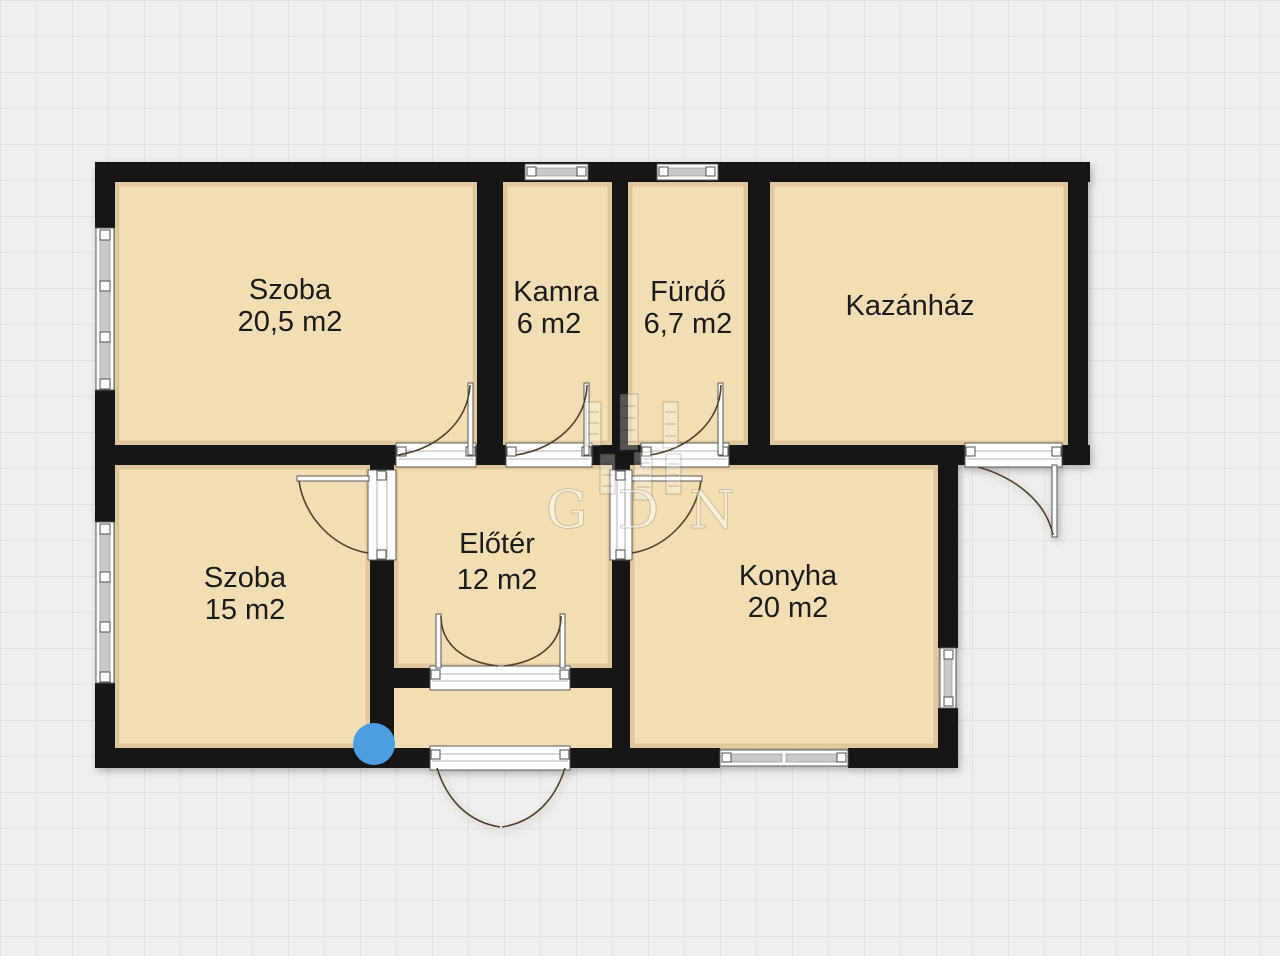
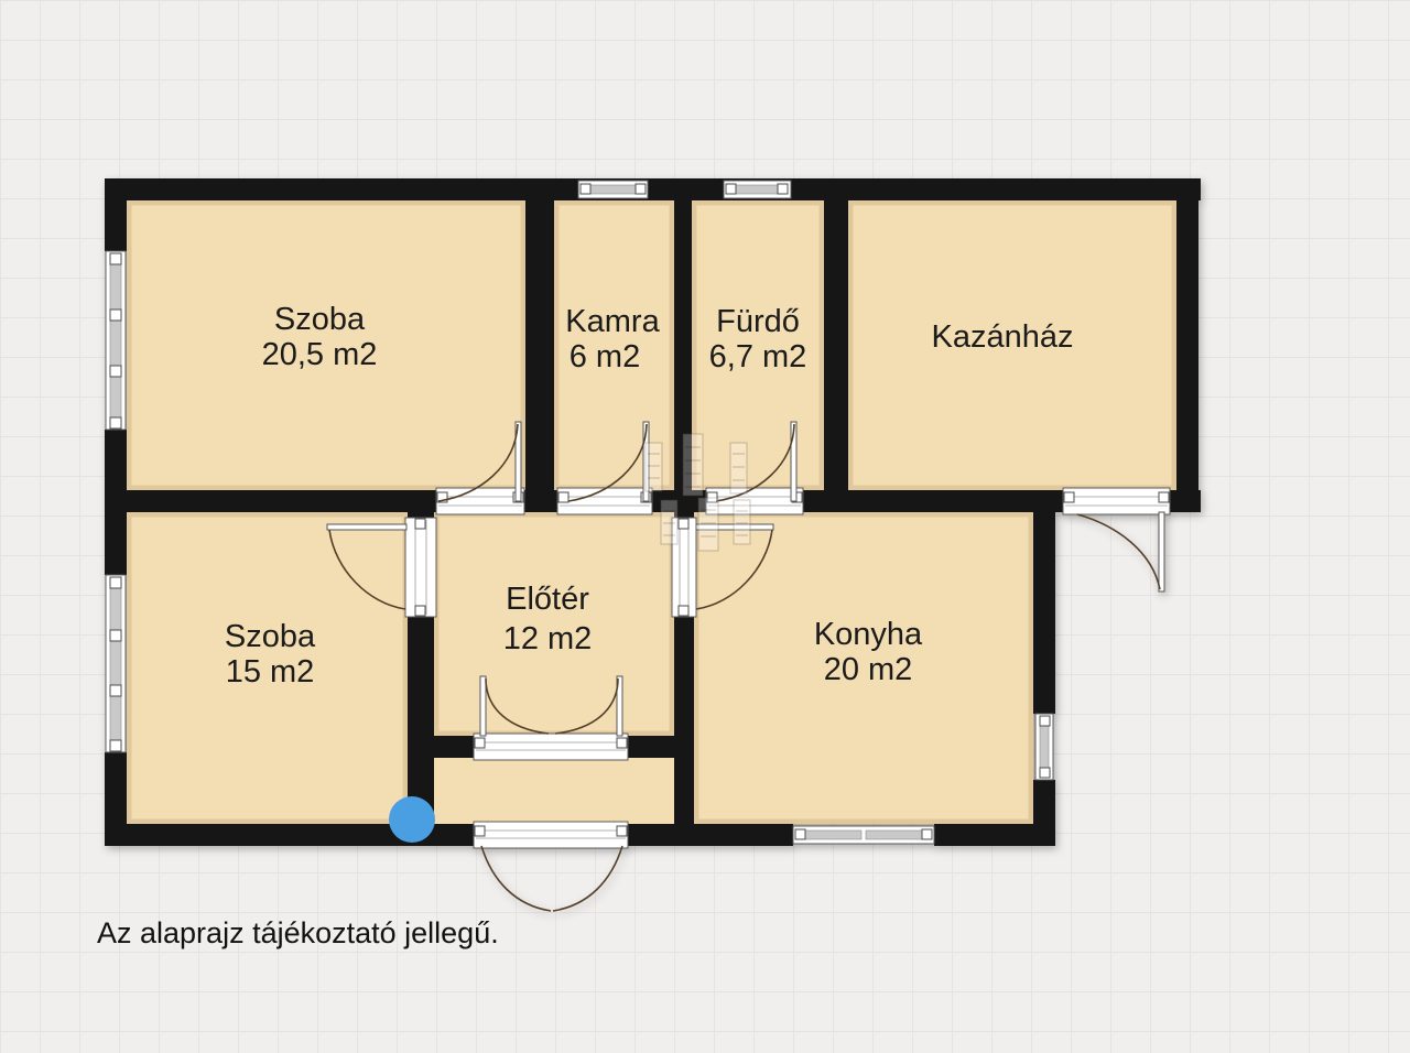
- GDN
  Szoba
  20,5 m2
  Kamra
  6 m2
  Fürdő
  6,7 m2
  Kazánház
  Szoba
  15 m2
  Előtér
  12 m2
  Konyha
  20 m2
+ Az alaprajz tájékoztató jellegű.
